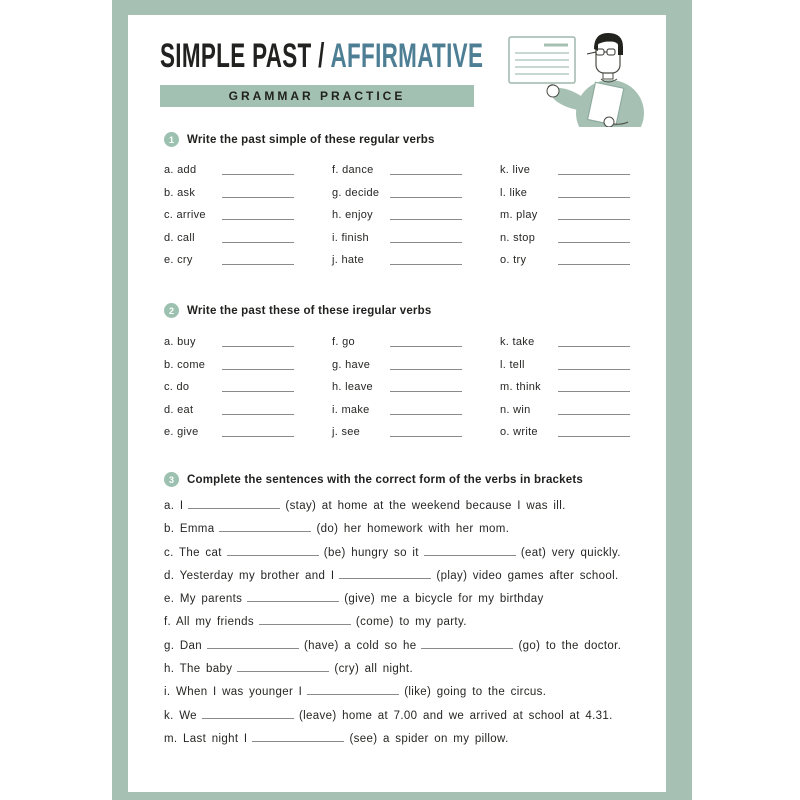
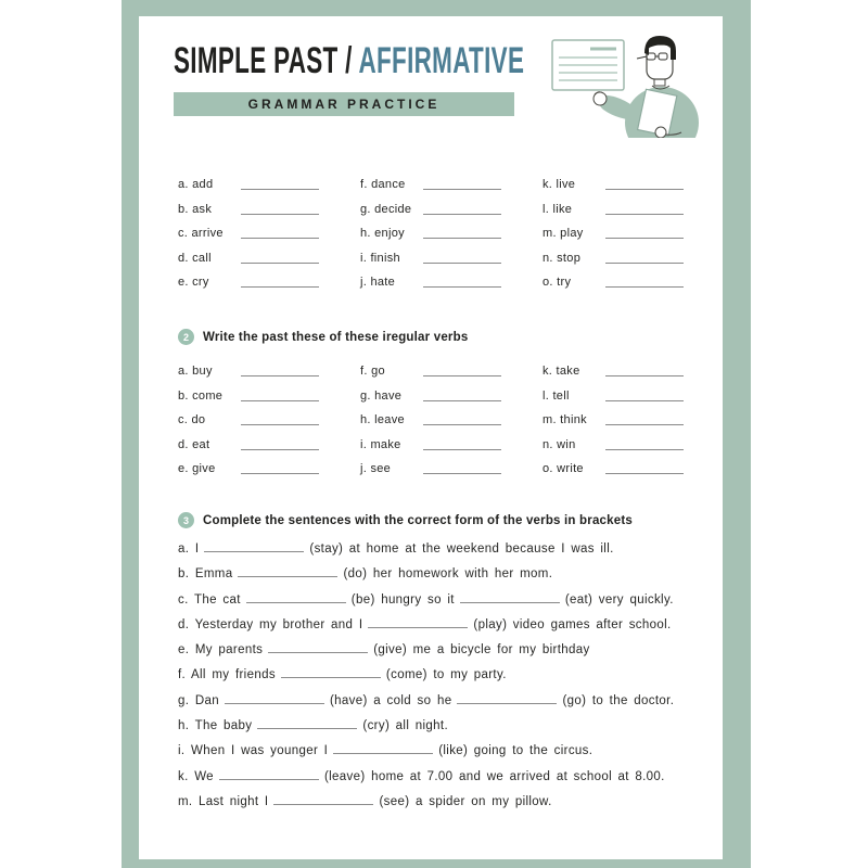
  SIMPLE PAST / AFFIRMATIVE
  GRAMMAR PRACTICE
- 1
- Write the past simple of these regular verbs
  a. add
  b. ask
  c. arrive
  d. call
  e. cry
  f. dance
  g. decide
  h. enjoy
  i. finish
  j. hate
  k. live
  l. like
  m. play
  n. stop
  o. try
  2
  Write the past these of these iregular verbs
  a. buy
  b. come
  c. do
  d. eat
  e. give
  f. go
  g. have
  h. leave
  i. make
  j. see
  k. take
  l. tell
  m. think
  n. win
  o. write
  3
  Complete the sentences with the correct form of the verbs in brackets
  a. I (stay) at home at the weekend because I was ill.
  b. Emma (do) her homework with her mom.
  c. The cat (be) hungry so it (eat) very quickly.
  d. Yesterday my brother and I (play) video games after school.
  e. My parents (give) me a bicycle for my birthday
  f. All my friends (come) to my party.
  g. Dan (have) a cold so he (go) to the doctor.
  h. The baby (cry) all night.
  i. When I was younger I (like) going to the circus.
- k. We (leave) home at 7.00 and we arrived at school at 4.31.
+ k. We (leave) home at 7.00 and we arrived at school at 8.00.
  m. Last night I (see) a spider on my pillow.
